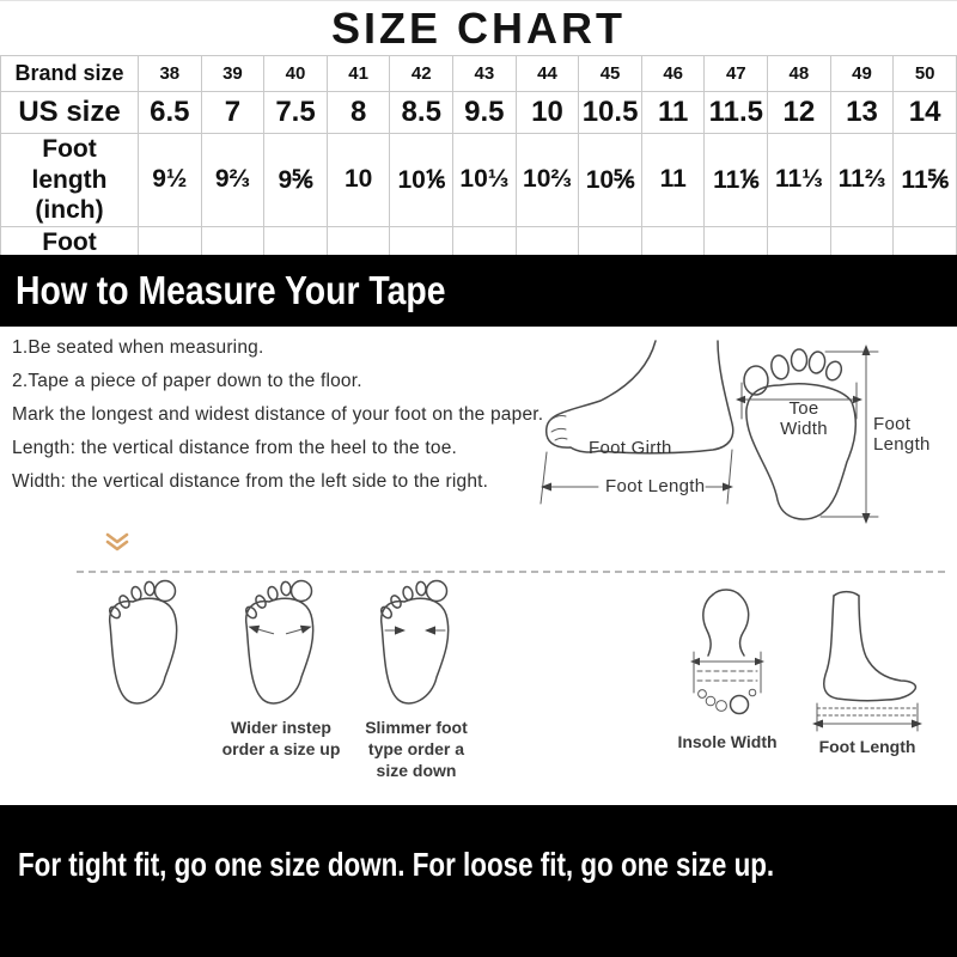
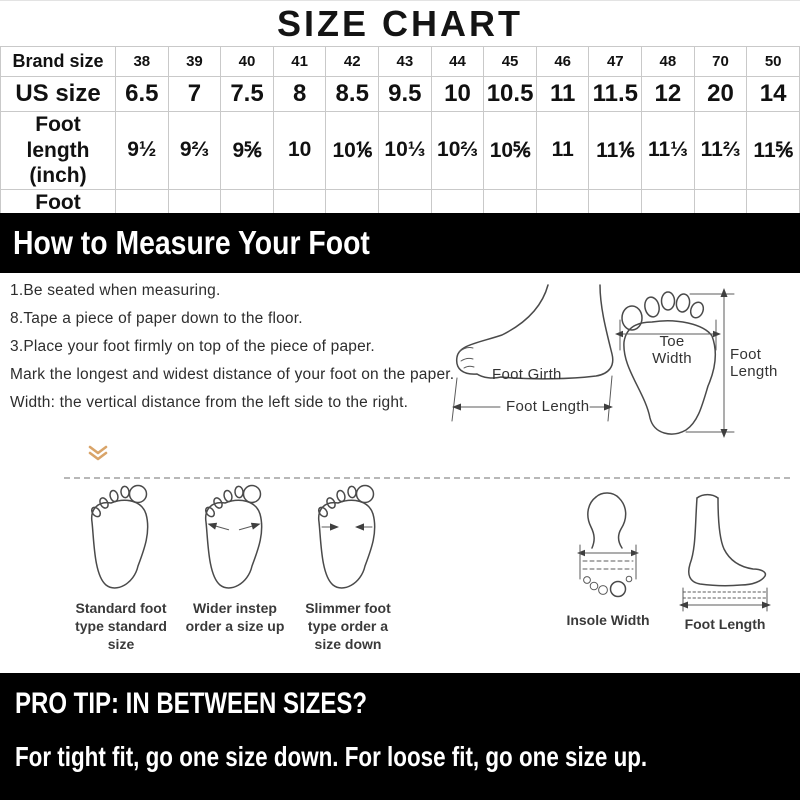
  SIZE CHART
- Brand size	38	39	40	41	42	43	44	45	46	47	48	49	50
+ Brand size	38	39	40	41	42	43	44	45	46	47	48	70	50
- US size	6.5	7	7.5	8	8.5	9.5	10	10.5	11	11.5	12	13	14
+ US size	6.5	7	7.5	8	8.5	9.5	10	10.5	11	11.5	12	20	14
  Foot length(inch)	9½	9⅔	9⅚	10	10⅙	10⅓	10⅔	10⅚	11	11⅙	11⅓	11⅔	11⅚
- How to Measure Your Tape
+ How to Measure Your Foot
  1.Be seated when measuring.
- 2.Tape a piece of paper down to the floor.
+ 8.Tape a piece of paper down to the floor.
+ 3.Place your foot firmly on top of the piece of paper.
  Mark the longest and widest distance of your foot on the paper.
- Length: the vertical distance from the heel to the toe.
  Width: the vertical distance from the left side to the right.
  Foot Girth
  Foot Length
  Toe Width
  Foot Length
+ Standard foot type standard size
  Wider instep order a size up
  Slimmer foot type order a size down
  Insole Width
  Foot Length
+ PRO TIP: IN BETWEEN SIZES?
  For tight fit, go one size down. For loose fit, go one size up.
